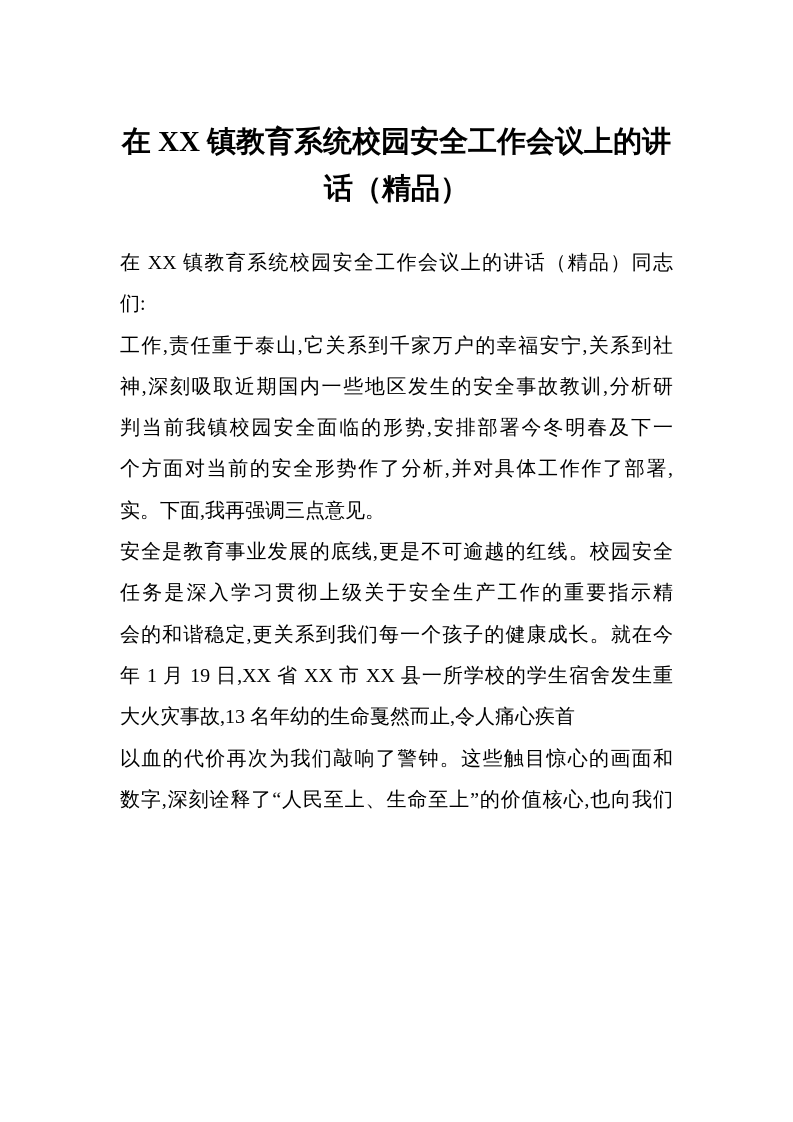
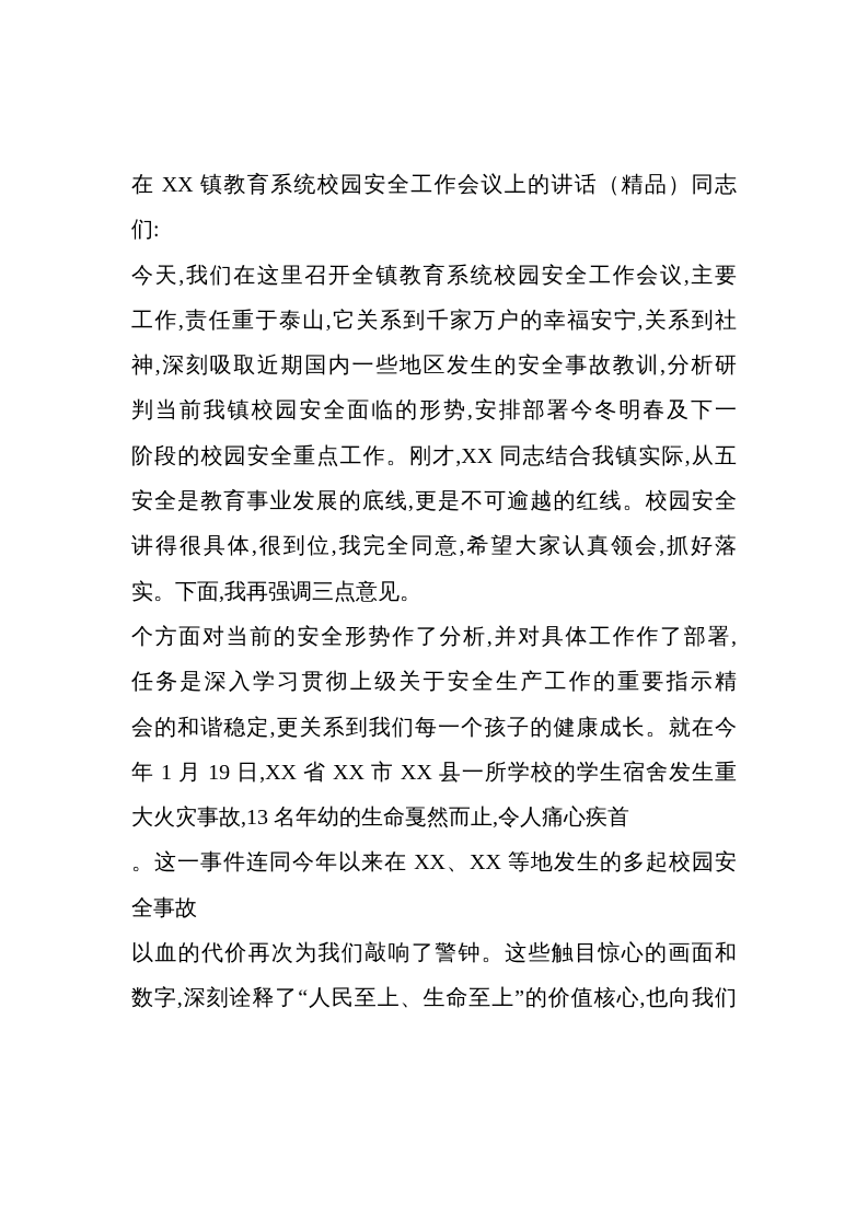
- 在 XX 镇教育系统校园安全工作会议上的讲
- 话（精品）
  在 XX 镇教育系统校园安全工作会议上的讲话（精品）同志
  们:
+ 今天,我们在这里召开全镇教育系统校园安全工作会议,主要
  工作,责任重于泰山,它关系到千家万户的幸福安宁,关系到社
  神,深刻吸取近期国内一些地区发生的安全事故教训,分析研
  判当前我镇校园安全面临的形势,安排部署今冬明春及下一
+ 阶段的校园安全重点工作。刚才,XX 同志结合我镇实际,从五
- 个方面对当前的安全形势作了分析,并对具体工作作了部署,
+ 安全是教育事业发展的底线,更是不可逾越的红线。校园安全
+ 讲得很具体,很到位,我完全同意,希望大家认真领会,抓好落
  实。下面,我再强调三点意见。
- 安全是教育事业发展的底线,更是不可逾越的红线。校园安全
+ 个方面对当前的安全形势作了分析,并对具体工作作了部署,
  任务是深入学习贯彻上级关于安全生产工作的重要指示精
  会的和谐稳定,更关系到我们每一个孩子的健康成长。就在今
  年 1 月 19 日,XX 省 XX 市 XX 县一所学校的学生宿舍发生重
  大火灾事故,13 名年幼的生命戛然而止,令人痛心疾首
+ 。这一事件连同今年以来在 XX、XX 等地发生的多起校园安
+ 全事故
  以血的代价再次为我们敲响了警钟。这些触目惊心的画面和
  数字,深刻诠释了“人民至上、生命至上”的价值核心,也向我们
